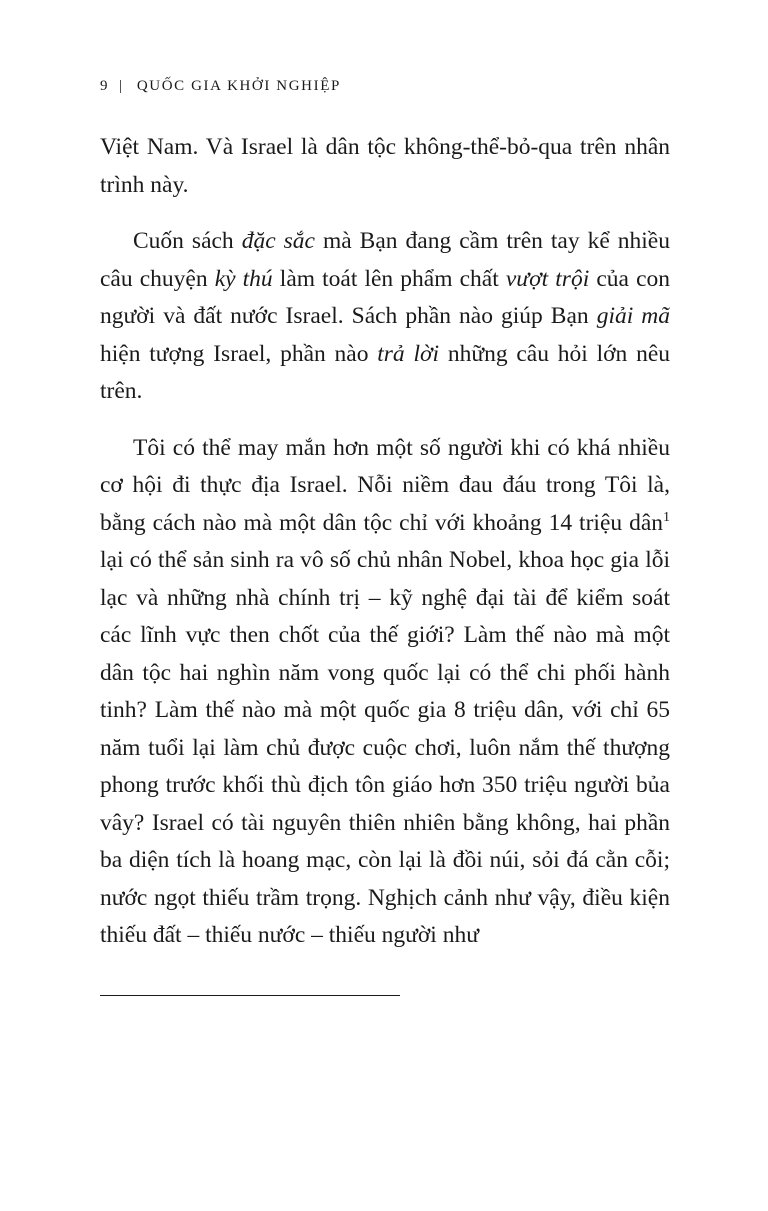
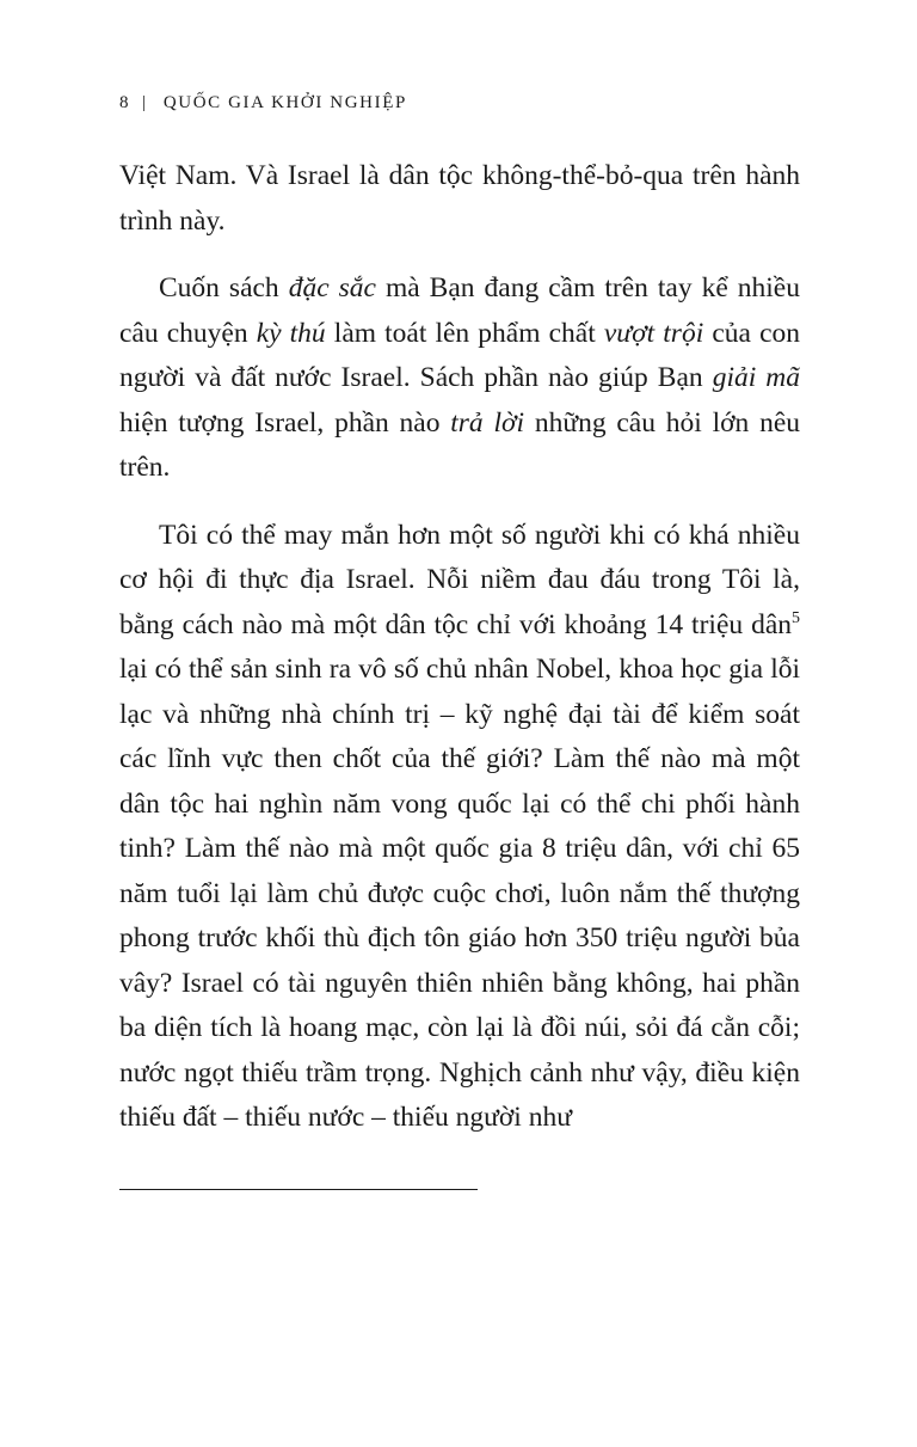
- 9 | QUỐC GIA KHỞI NGHIỆP
+ 8 | QUỐC GIA KHỞI NGHIỆP
- Việt Nam. Và Israel là dân tộc không-thể-bỏ-qua trên nhân trình này.
+ Việt Nam. Và Israel là dân tộc không-thể-bỏ-qua trên hành trình này.
  Cuốn sách đặc sắc mà Bạn đang cầm trên tay kể nhiều câu chuyện kỳ thú làm toát lên phẩm chất vượt trội của con người và đất nước Israel. Sách phần nào giúp Bạn giải mã hiện tượng Israel, phần nào trả lời những câu hỏi lớn nêu trên.
- Tôi có thể may mắn hơn một số người khi có khá nhiều cơ hội đi thực địa Israel. Nỗi niềm đau đáu trong Tôi là, bằng cách nào mà một dân tộc chỉ với khoảng 14 triệu dân1 lại có thể sản sinh ra vô số chủ nhân Nobel, khoa học gia lỗi lạc và những nhà chính trị – kỹ nghệ đại tài để kiểm soát các lĩnh vực then chốt của thế giới? Làm thế nào mà một dân tộc hai nghìn năm vong quốc lại có thể chi phối hành tinh? Làm thế nào mà một quốc gia 8 triệu dân, với chỉ 65 năm tuổi lại làm chủ được cuộc chơi, luôn nắm thế thượng phong trước khối thù địch tôn giáo hơn 350 triệu người bủa vây? Israel có tài nguyên thiên nhiên bằng không, hai phần ba diện tích là hoang mạc, còn lại là đồi núi, sỏi đá cằn cỗi; nước ngọt thiếu trầm trọng. Nghịch cảnh như vậy, điều kiện thiếu đất – thiếu nước – thiếu người như
+ Tôi có thể may mắn hơn một số người khi có khá nhiều cơ hội đi thực địa Israel. Nỗi niềm đau đáu trong Tôi là, bằng cách nào mà một dân tộc chỉ với khoảng 14 triệu dân5 lại có thể sản sinh ra vô số chủ nhân Nobel, khoa học gia lỗi lạc và những nhà chính trị – kỹ nghệ đại tài để kiểm soát các lĩnh vực then chốt của thế giới? Làm thế nào mà một dân tộc hai nghìn năm vong quốc lại có thể chi phối hành tinh? Làm thế nào mà một quốc gia 8 triệu dân, với chỉ 65 năm tuổi lại làm chủ được cuộc chơi, luôn nắm thế thượng phong trước khối thù địch tôn giáo hơn 350 triệu người bủa vây? Israel có tài nguyên thiên nhiên bằng không, hai phần ba diện tích là hoang mạc, còn lại là đồi núi, sỏi đá cằn cỗi; nước ngọt thiếu trầm trọng. Nghịch cảnh như vậy, điều kiện thiếu đất – thiếu nước – thiếu người như
